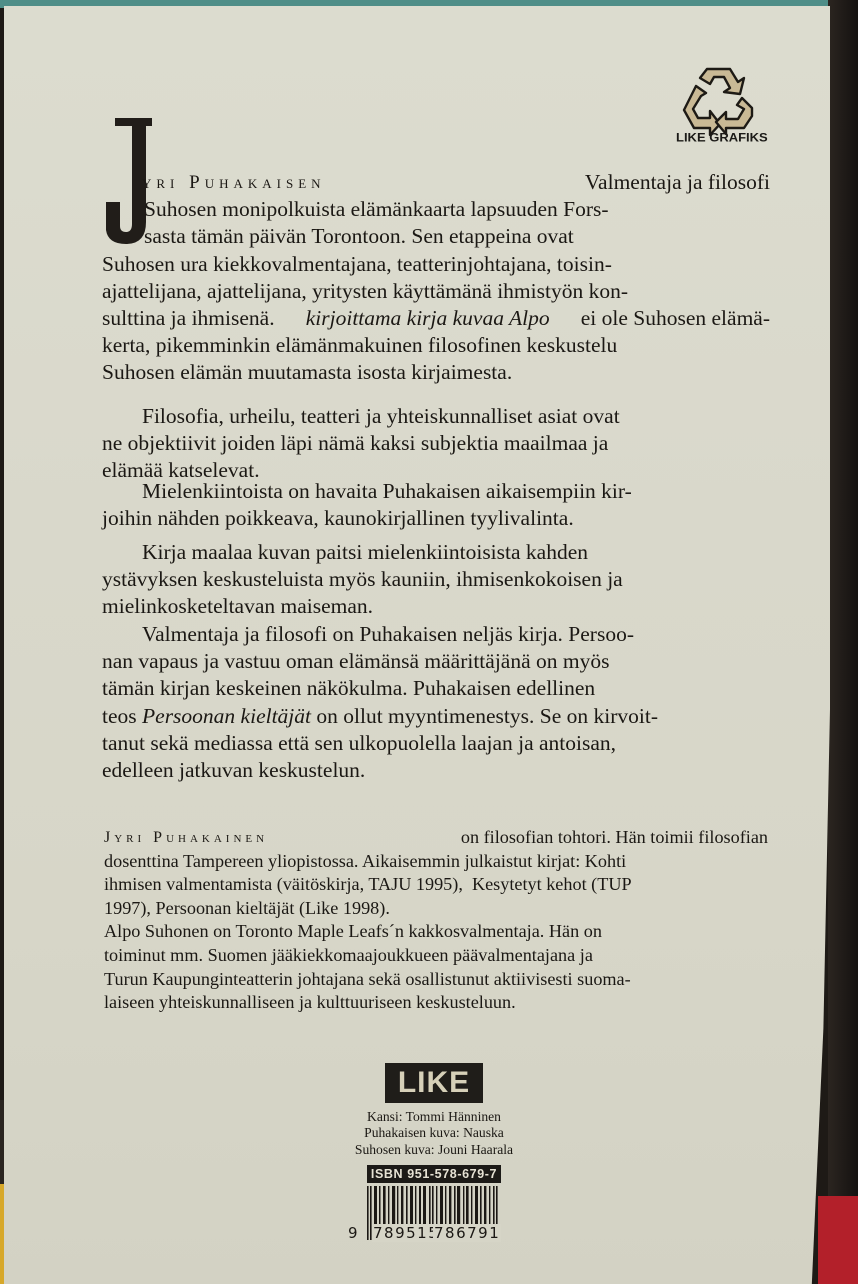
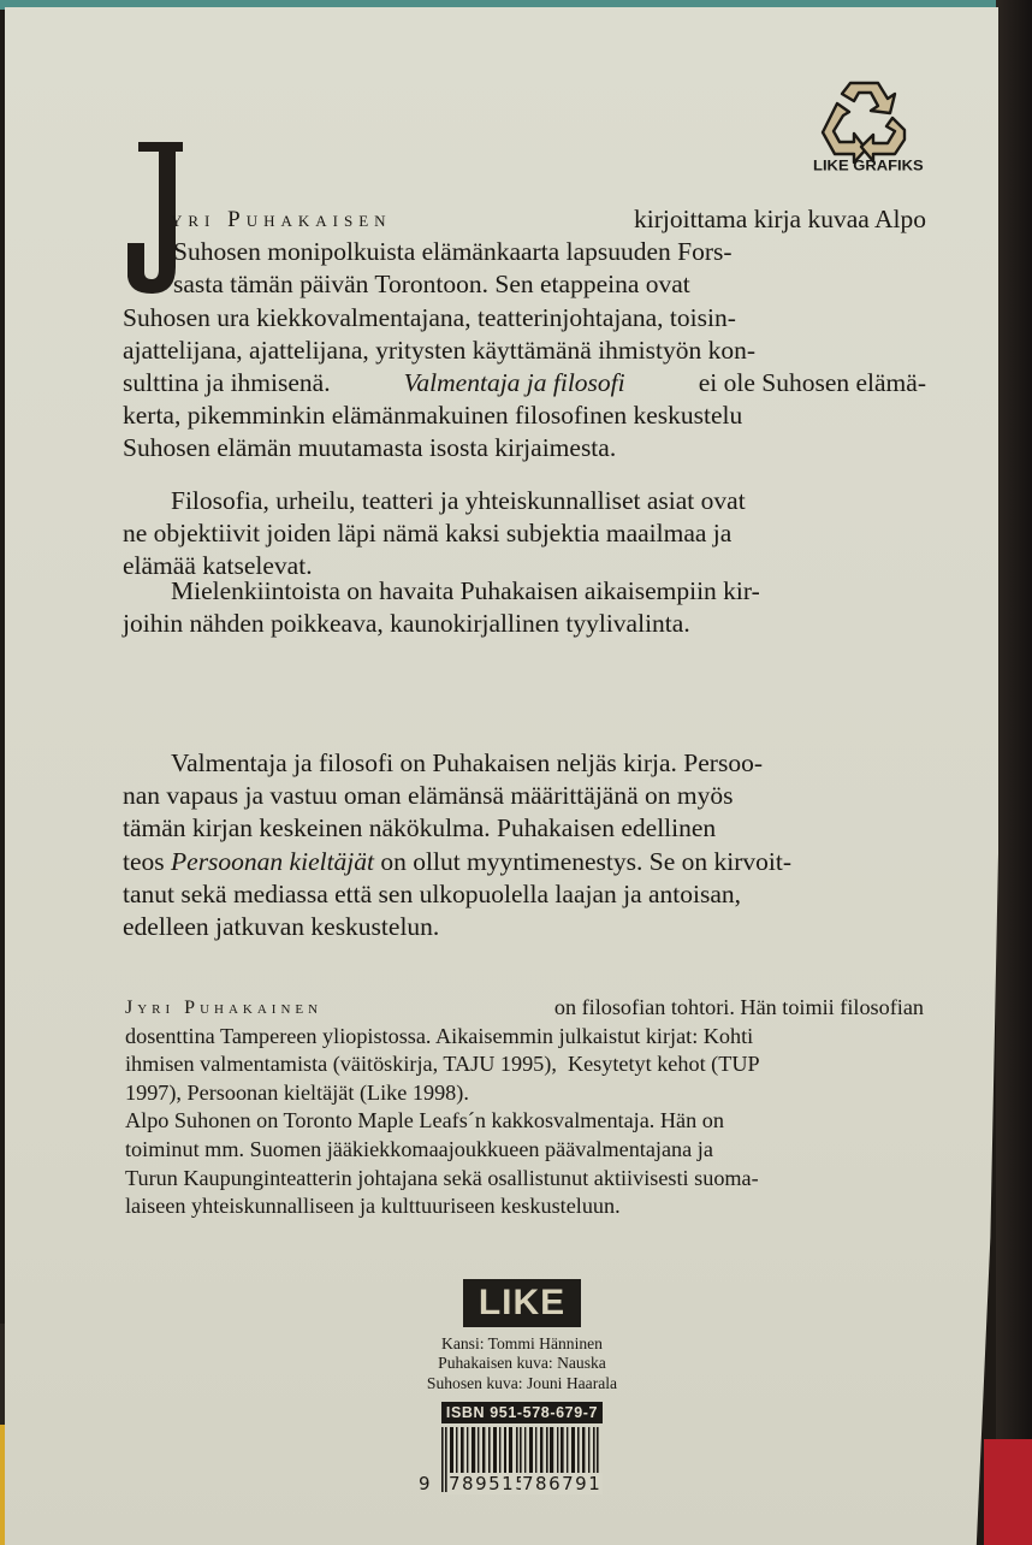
  LIKE GRAFIKS
  yri Puhakaisen
- Valmentaja ja filosofi
+ kirjoittama kirja kuvaa Alpo
  Suhosen monipolkuista elämänkaarta lapsuuden Fors-
  sasta tämän päivän Torontoon. Sen etappeina ovat
  Suhosen ura kiekkovalmentajana, teatterinjohtajana, toisin-
  ajattelijana, ajattelijana, yritysten käyttämänä ihmistyön kon-
  sulttina ja ihmisenä.
- kirjoittama kirja kuvaa Alpo
+ Valmentaja ja filosofi
  ei ole Suhosen elämä-
  kerta, pikemminkin elämänmakuinen filosofinen keskustelu
  Suhosen elämän muutamasta isosta kirjaimesta.
  Filosofia, urheilu, teatteri ja yhteiskunnalliset asiat ovat
  ne objektiivit joiden läpi nämä kaksi subjektia maailmaa ja
  elämää katselevat.
  Mielenkiintoista on havaita Puhakaisen aikaisempiin kir-
  joihin nähden poikkeava, kaunokirjallinen tyylivalinta.
- Kirja maalaa kuvan paitsi mielenkiintoisista kahden
- ystävyksen keskusteluista myös kauniin, ihmisenkokoisen ja
- mielinkosketeltavan maiseman.
  Valmentaja ja filosofi on Puhakaisen neljäs kirja. Persoo-
  nan vapaus ja vastuu oman elämänsä määrittäjänä on myös
  tämän kirjan keskeinen näkökulma. Puhakaisen edellinen
  teos
  Persoonan kieltäjät
  on ollut myyntimenestys. Se on kirvoit-
  tanut sekä mediassa että sen ulkopuolella laajan ja antoisan,
  edelleen jatkuvan keskustelun.
  Jyri Puhakainen
  on filosofian tohtori. Hän toimii filosofian
  dosenttina Tampereen yliopistossa. Aikaisemmin julkaistut kirjat: Kohti
  ihmisen valmentamista (väitöskirja, TAJU 1995), Kesytetyt kehot (TUP
  1997), Persoonan kieltäjät (Like 1998).
  Alpo Suhonen on Toronto Maple Leafs´n kakkosvalmentaja. Hän on
  toiminut mm. Suomen jääkiekkomaajoukkueen päävalmentajana ja
  Turun Kaupunginteatterin johtajana sekä osallistunut aktiivisesti suoma-
  laiseen yhteiskunnalliseen ja kulttuuriseen keskusteluun.
  LIKE
  Kansi: Tommi Hänninen
  Puhakaisen kuva: Nauska
  Suhosen kuva: Jouni Haarala
  ISBN 951-578-679-7
  9
  78951
  786791
